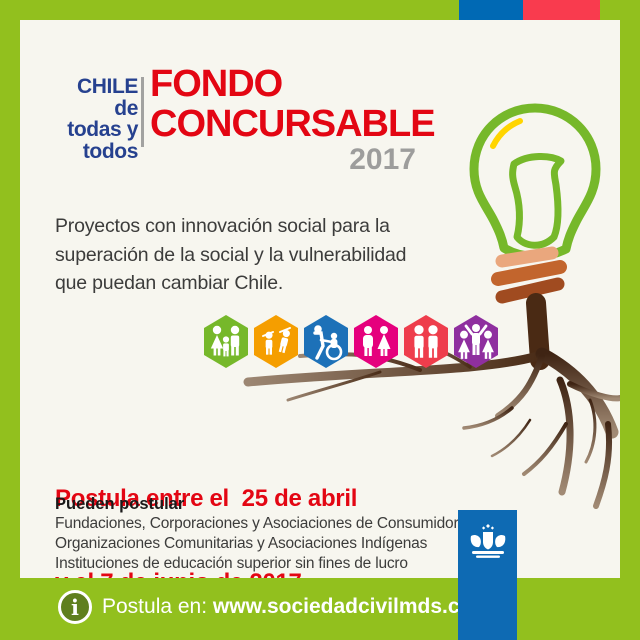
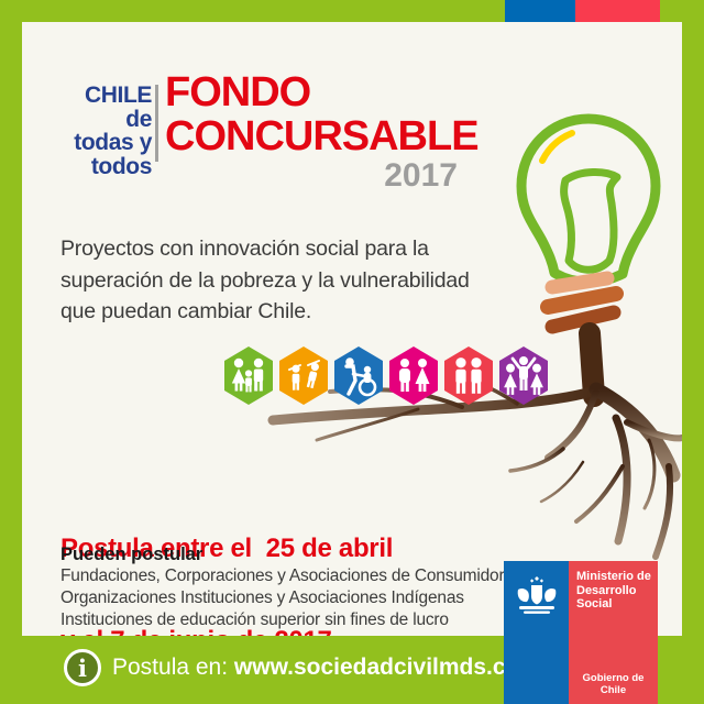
  CHILE de
  todas y
  todos
  FONDO
  CONCURSABLE
  2017
  Proyectos con innovación social para la
- superación de la social y la vulnerabilidad
+ superación de la pobreza y la vulnerabilidad
  que puedan cambiar Chile.
  Postula entre el 25 de abril
  Pueden postular
  Fundaciones, Corporaciones y Asociaciones de Consumidor
- Organizaciones Comunitarias y Asociaciones Indígenas
+ Organizaciones Instituciones y Asociaciones Indígenas
  Instituciones de educación superior sin fines de lucro
  i
  Postula en: www.sociedadcivilmds.c
+ Ministerio de
+ Desarrollo
+ Social
+ Gobierno de Chile
